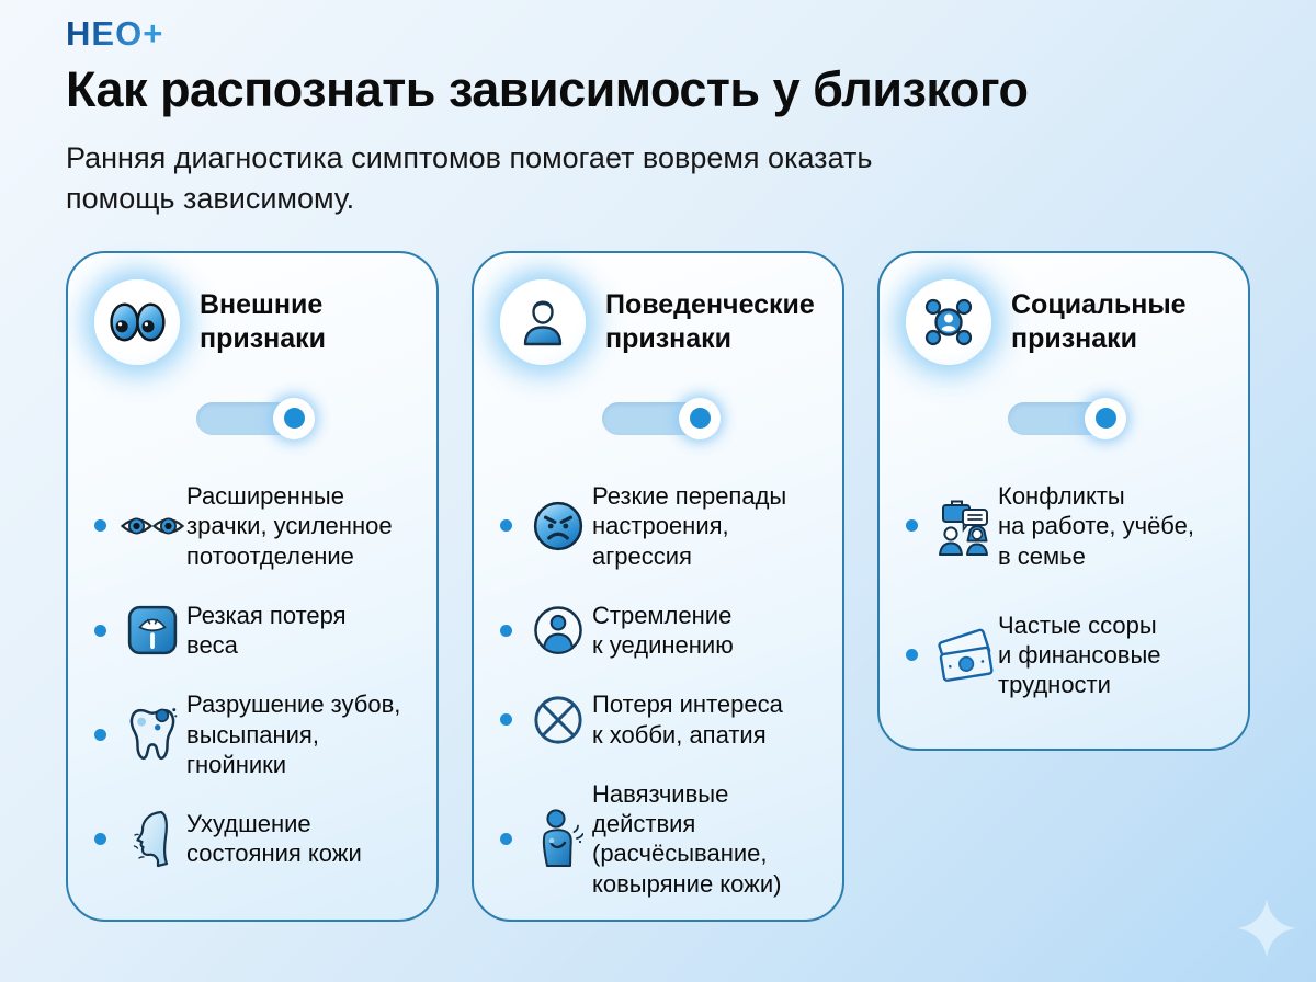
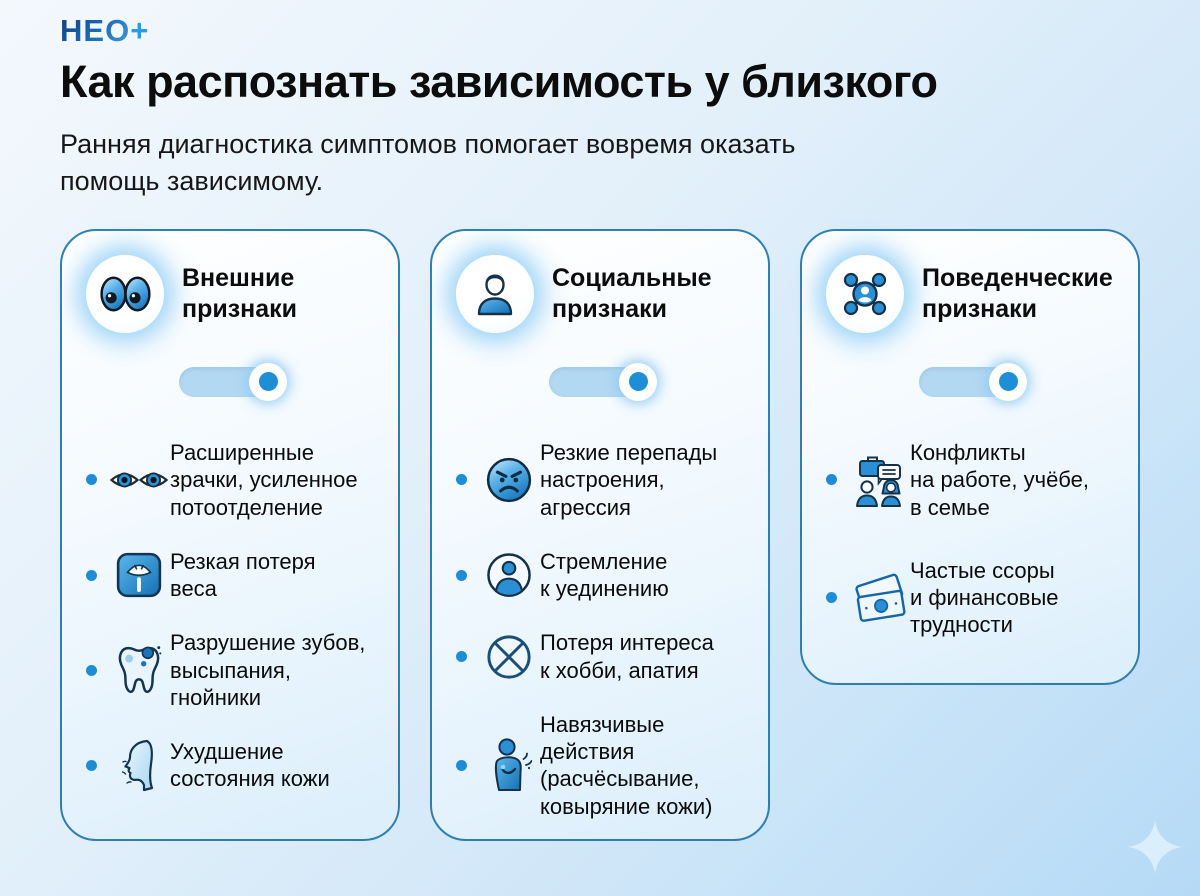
  НЕО+
  Как распознать зависимость у близкого
  Ранняя диагностика симптомов помогает вовремя оказать
  помощь зависимому.
  Внешние признаки
  Расширенные зрачки, усиленное потоотделение
  Резкая потеря веса
  Разрушение зубов, высыпания, гнойники
  Ухудшение состояния кожи
- Поведенческие признаки
+ Социальные признаки
  Резкие перепады настроения, агрессия
  Стремление к уединению
  Потеря интереса к хобби, апатия
  Навязчивые действия (расчёсывание, ковыряние кожи)
- Социальные признаки
+ Поведенческие признаки
  Конфликты на работе, учёбе, в семье
  Частые ссоры и финансовые трудности
